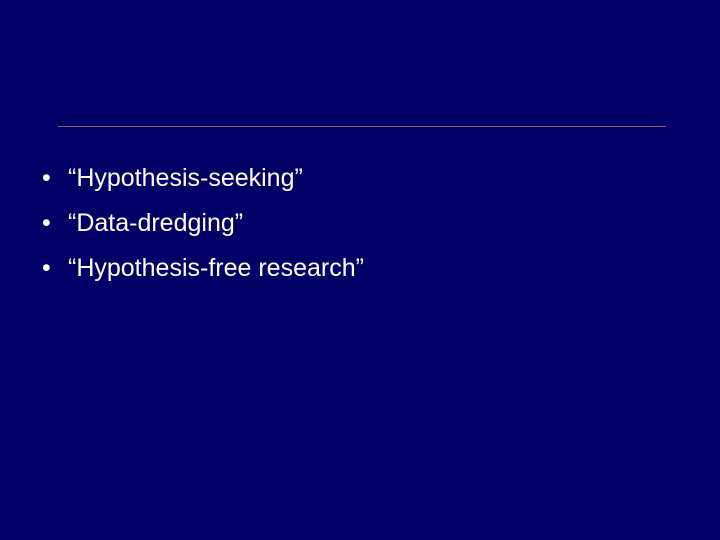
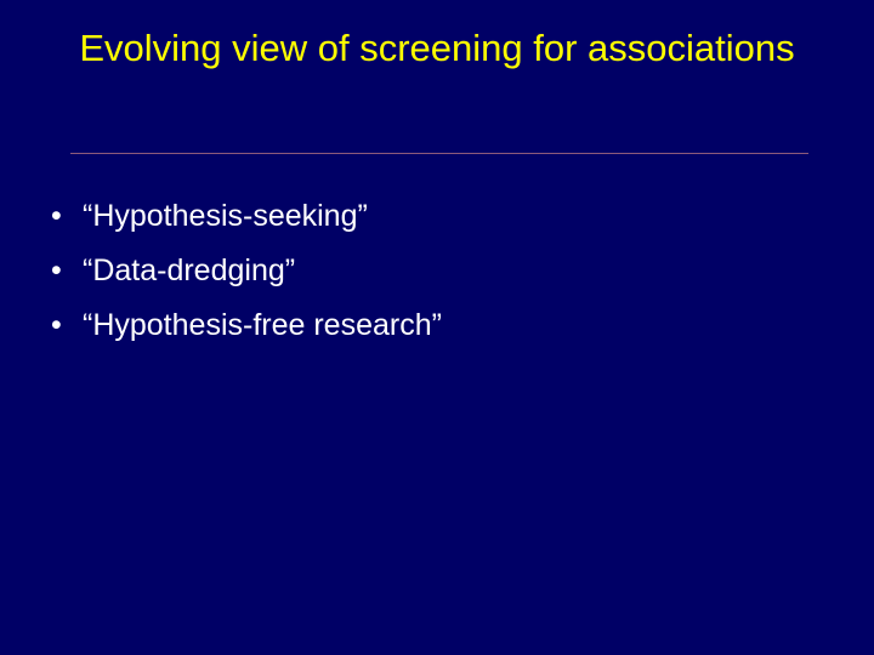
+ Evolving view of screening for associations
  •
  “Hypothesis-seeking”
  •
  “Data-dredging”
  •
  “Hypothesis-free research”
